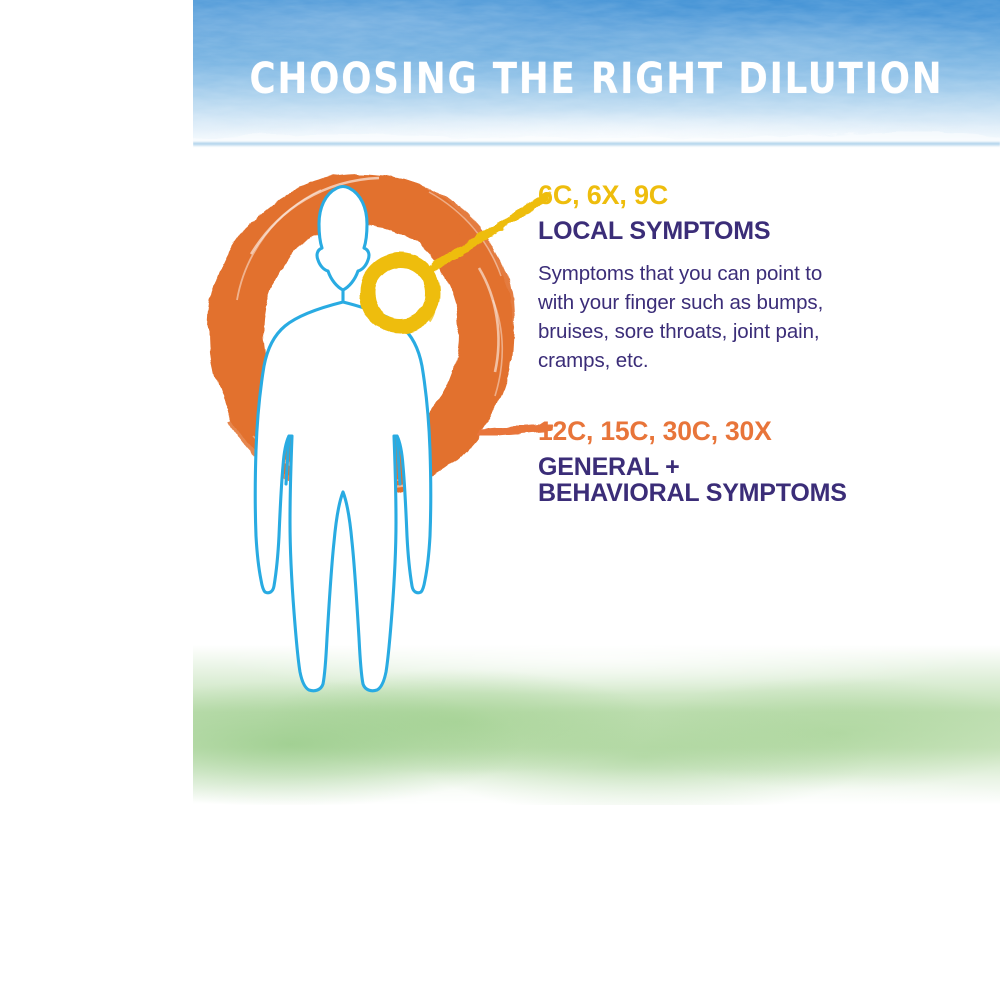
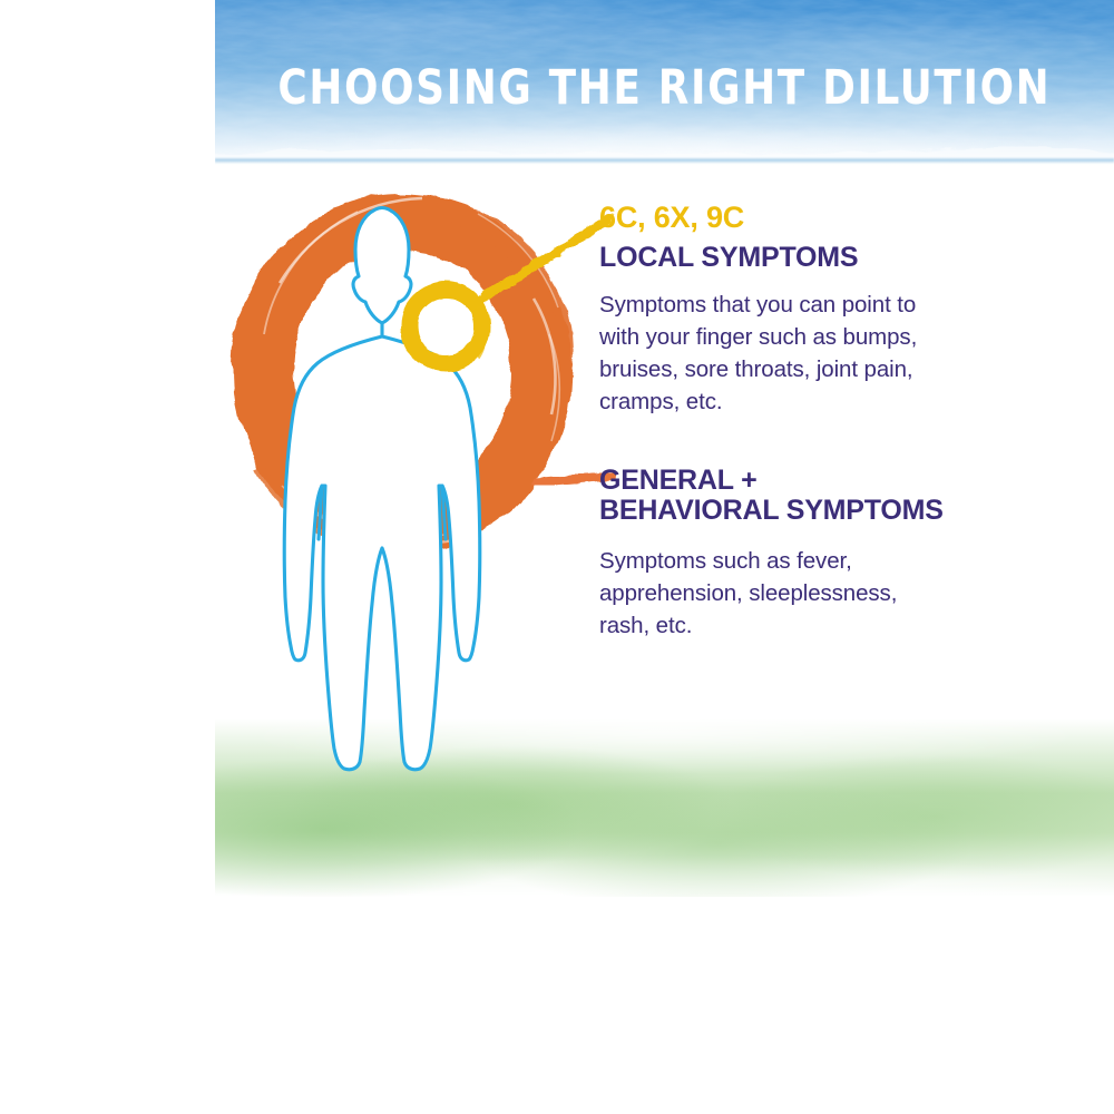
  CHOOSING THE RIGHT DILUTION
  6C, 6X, 9C
  LOCAL SYMPTOMS
  Symptoms that you can point to
  with your finger such as bumps,
  bruises, sore throats, joint pain,
  cramps, etc.
- 12C, 15C, 30C, 30X
  GENERAL +
  BEHAVIORAL SYMPTOMS
+ Symptoms such as fever,
+ apprehension, sleeplessness,
+ rash, etc.
